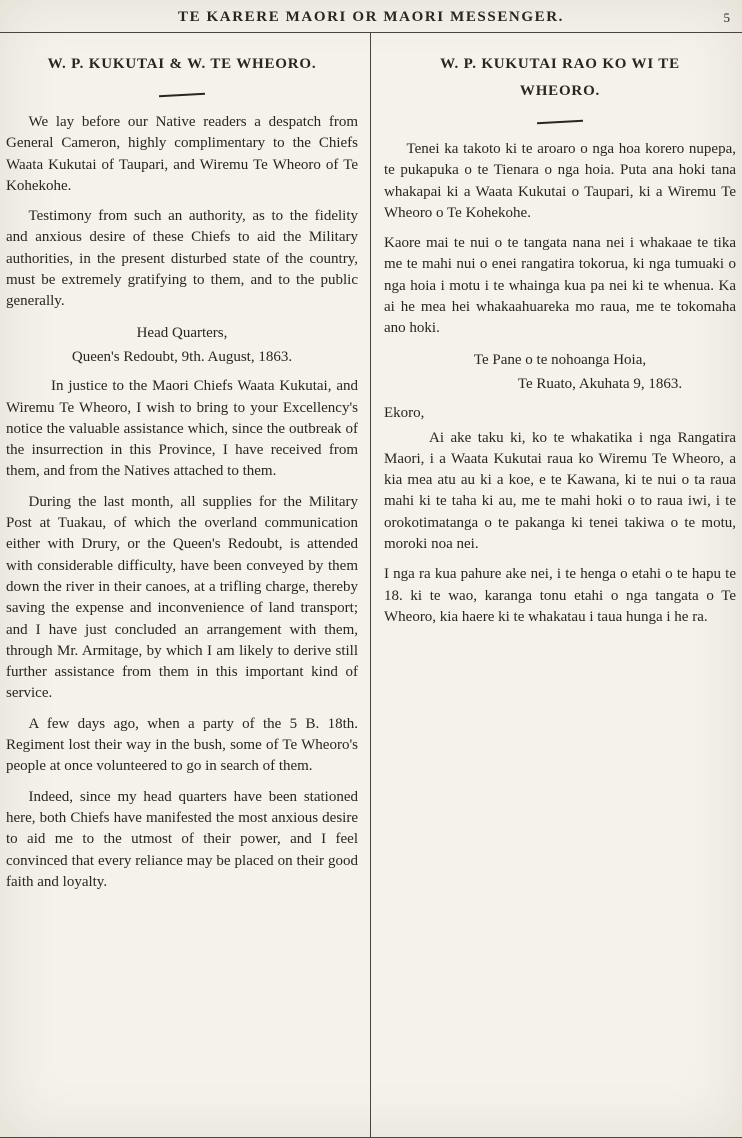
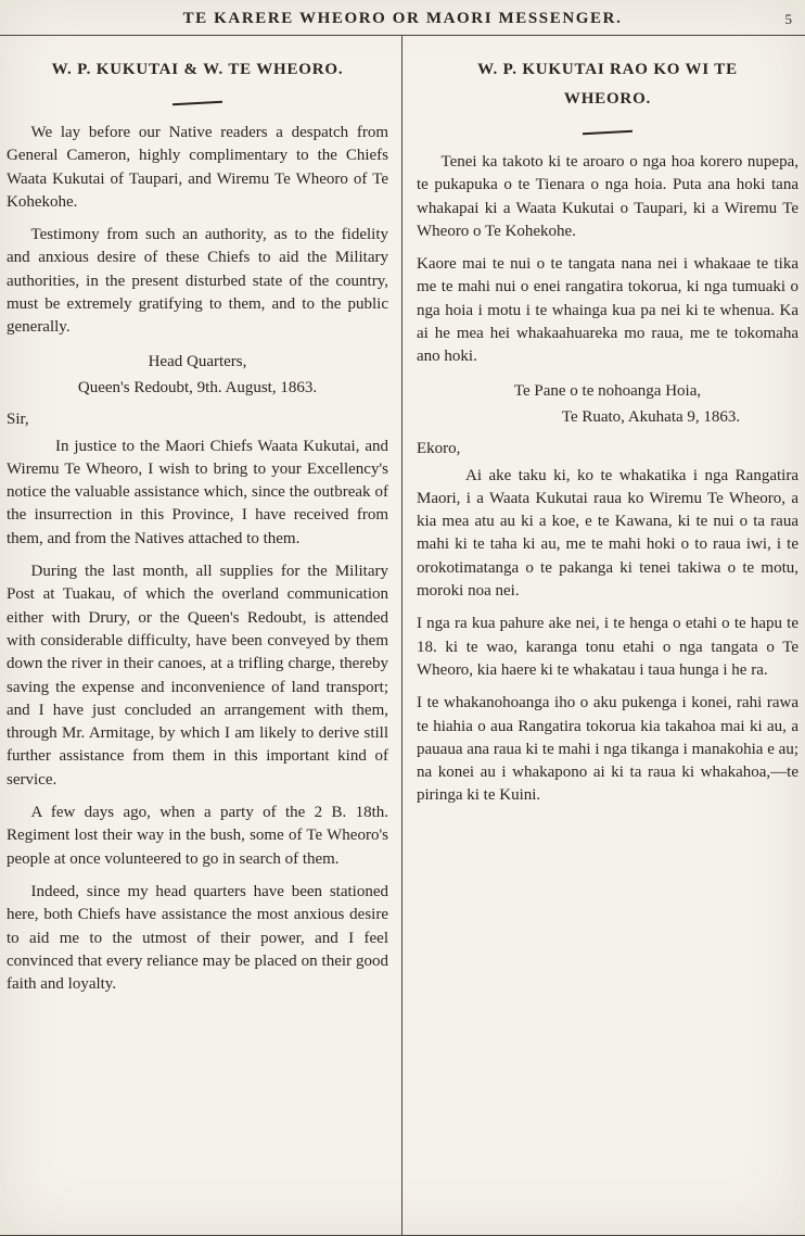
- TE KARERE MAORI OR MAORI MESSENGER.
+ TE KARERE WHEORO OR MAORI MESSENGER.
  5
  W. P. KUKUTAI & W. TE WHEORO.
  We lay before our Native readers a despatch from General Cameron, highly complimentary to the Chiefs Waata Kukutai of Taupari, and Wiremu Te Wheoro of Te Kohekohe.
  Testimony from such an authority, as to the fidelity and anxious desire of these Chiefs to aid the Military authorities, in the present disturbed state of the country, must be extremely gratifying to them, and to the public generally.
  Head Quarters,
  Queen's Redoubt, 9th. August, 1863.
+ Sir,
  In justice to the Maori Chiefs Waata Kukutai, and Wiremu Te Wheoro, I wish to bring to your Excellency's notice the valuable assistance which, since the outbreak of the insurrection in this Province, I have received from them, and from the Natives attached to them.
  During the last month, all supplies for the Military Post at Tuakau, of which the overland communication either with Drury, or the Queen's Redoubt, is attended with considerable difficulty, have been conveyed by them down the river in their canoes, at a trifling charge, thereby saving the expense and inconvenience of land transport; and I have just concluded an arrangement with them, through Mr. Armitage, by which I am likely to derive still further assistance from them in this important kind of service.
- A few days ago, when a party of the 5 B. 18th. Regiment lost their way in the bush, some of Te Wheoro's people at once volunteered to go in search of them.
+ A few days ago, when a party of the 2 B. 18th. Regiment lost their way in the bush, some of Te Wheoro's people at once volunteered to go in search of them.
- Indeed, since my head quarters have been stationed here, both Chiefs have manifested the most anxious desire to aid me to the utmost of their power, and I feel convinced that every reliance may be placed on their good faith and loyalty.
+ Indeed, since my head quarters have been stationed here, both Chiefs have assistance the most anxious desire to aid me to the utmost of their power, and I feel convinced that every reliance may be placed on their good faith and loyalty.
  W. P. KUKUTAI RAO KO WI TE WHEORO.
  Tenei ka takoto ki te aroaro o nga hoa korero nupepa, te pukapuka o te Tienara o nga hoia. Puta ana hoki tana whakapai ki a Waata Kukutai o Taupari, ki a Wiremu Te Wheoro o Te Kohekohe.
  Kaore mai te nui o te tangata nana nei i whakaae te tika me te mahi nui o enei rangatira tokorua, ki nga tumuaki o nga hoia i motu i te whainga kua pa nei ki te whenua. Ka ai he mea hei whakaahuareka mo raua, me te tokomaha ano hoki.
  Te Pane o te nohoanga Hoia,
  Te Ruato, Akuhata 9, 1863.
  Ekoro,
  Ai ake taku ki, ko te whakatika i nga Rangatira Maori, i a Waata Kukutai raua ko Wiremu Te Wheoro, a kia mea atu au ki a koe, e te Kawana, ki te nui o ta raua mahi ki te taha ki au, me te mahi hoki o to raua iwi, i te orokotimatanga o te pakanga ki tenei takiwa o te motu, moroki noa nei.
  I nga ra kua pahure ake nei, i te henga o etahi o te hapu te 18. ki te wao, karanga tonu etahi o nga tangata o Te Wheoro, kia haere ki te whakatau i taua hunga i he ra.
+ I te whakanohoanga iho o aku pukenga i konei, rahi rawa te hiahia o aua Rangatira tokorua kia takahoa mai ki au, a pauaua ana raua ki te mahi i nga tikanga i manakohia e au; na konei au i whakapono ai ki ta raua ki whakahoa,—te piringa ki te Kuini.
